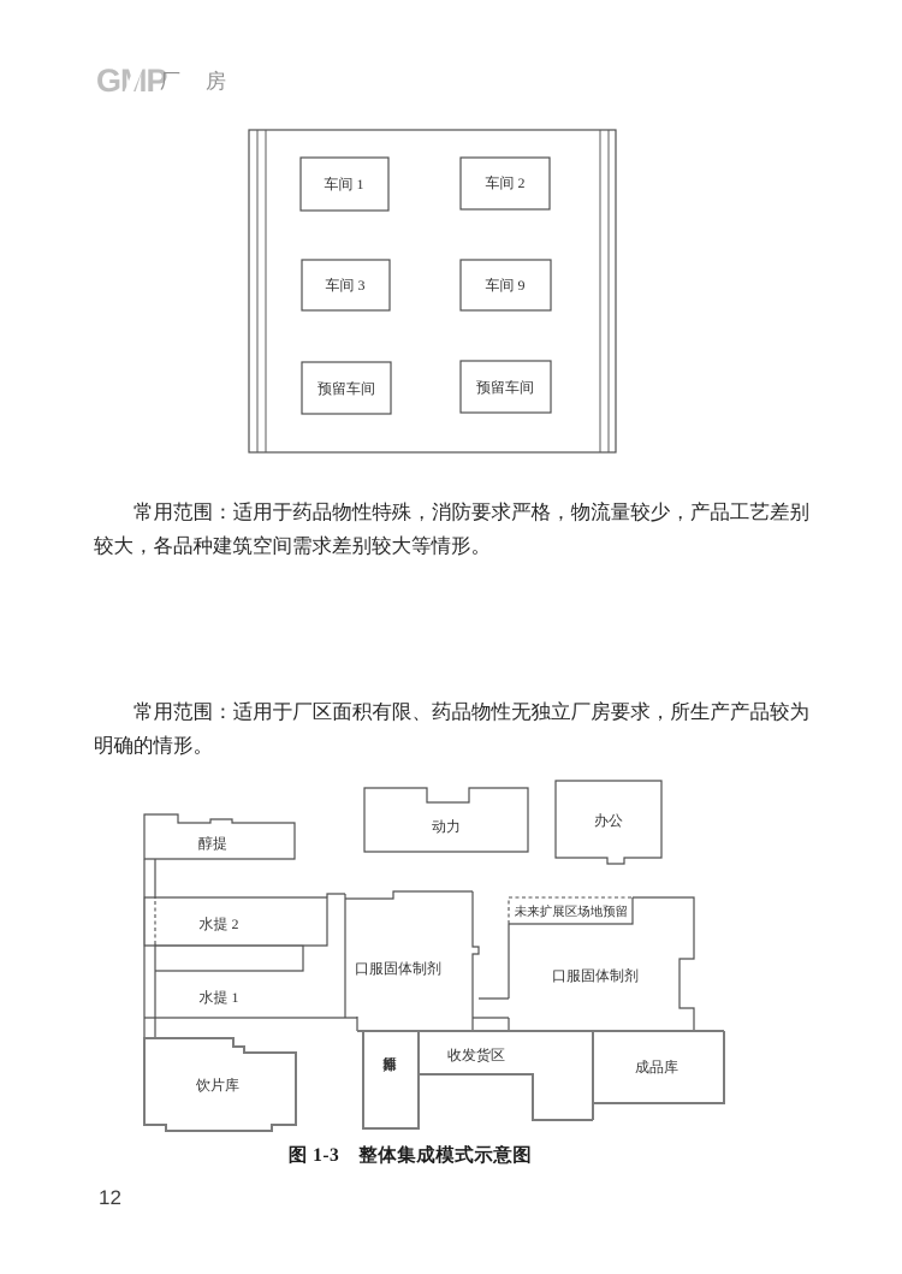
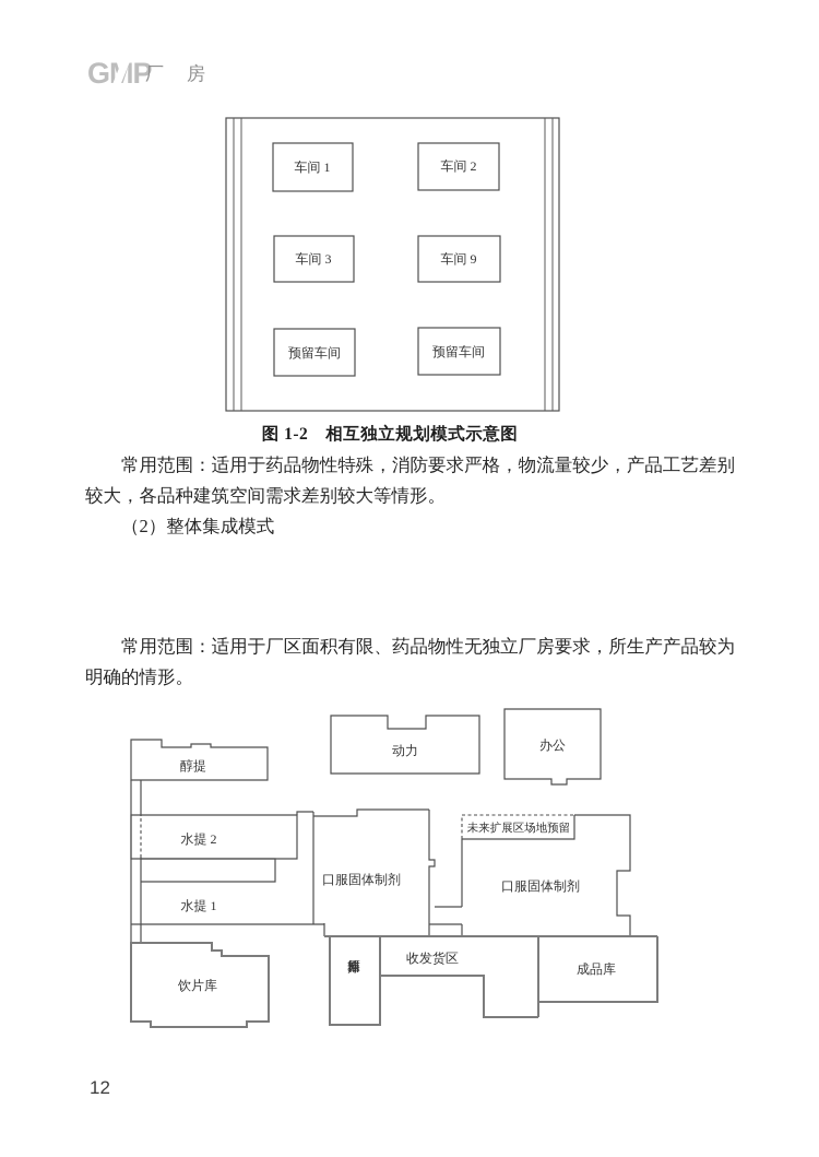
  厂 房
  车间 1
  车间 2
  车间 3
  车间 9
  预留车间
  预留车间
+ 图 1-2 相互独立规划模式示意图
  常用范围：适用于药品物性特殊，消防要求严格，物流量较少，产品工艺差别较大，各品种建筑空间需求差别较大等情形。
+ （2）整体集成模式
  常用范围：适用于厂区面积有限、药品物性无独立厂房要求，所生产产品较为明确的情形。
  醇提
  动力
  办公
  水提 2
  水提 1
  口服固体制剂
  口服固体制剂
  未来扩展区场地预留
  收发货区
  成品库
  饮片库
- 图 1-3 整体集成模式示意图
  12
